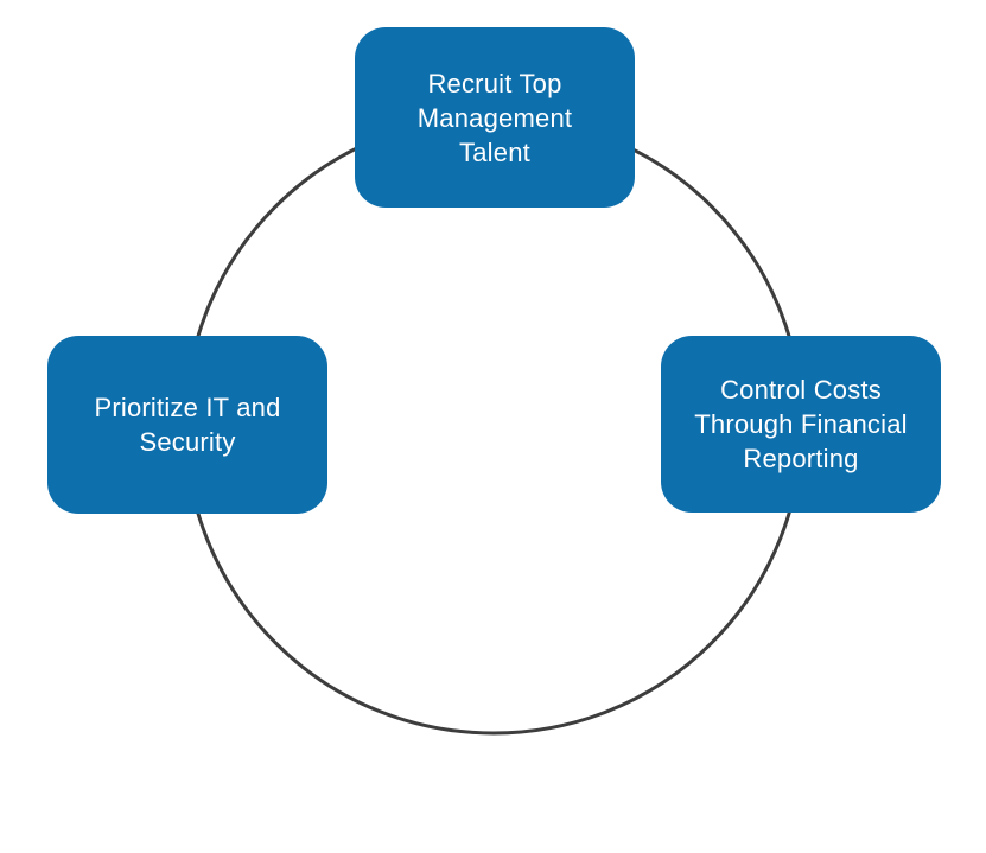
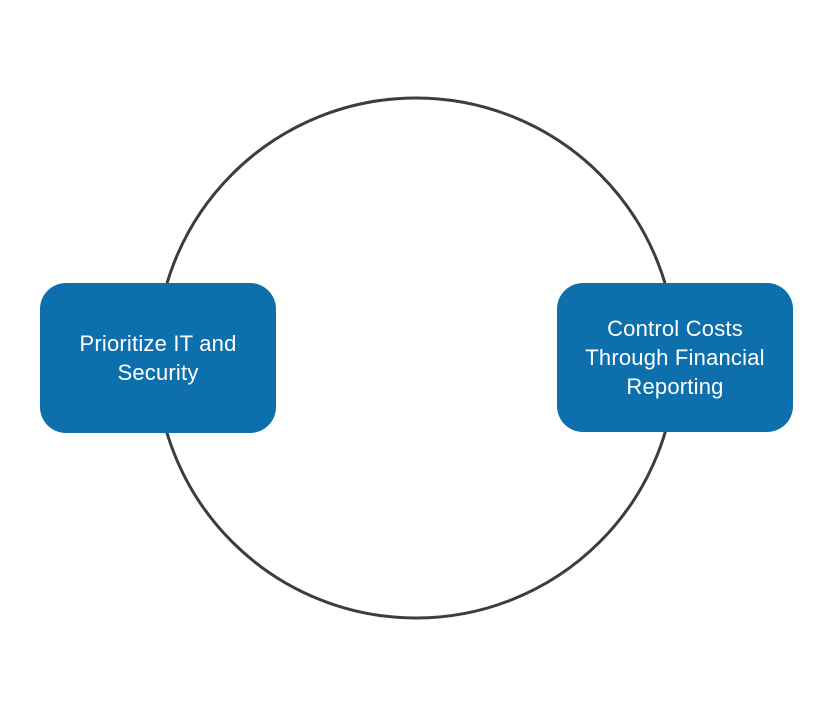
- Recruit Top Management Talent
  Control Costs Through Financial Reporting
  Prioritize IT and Security
